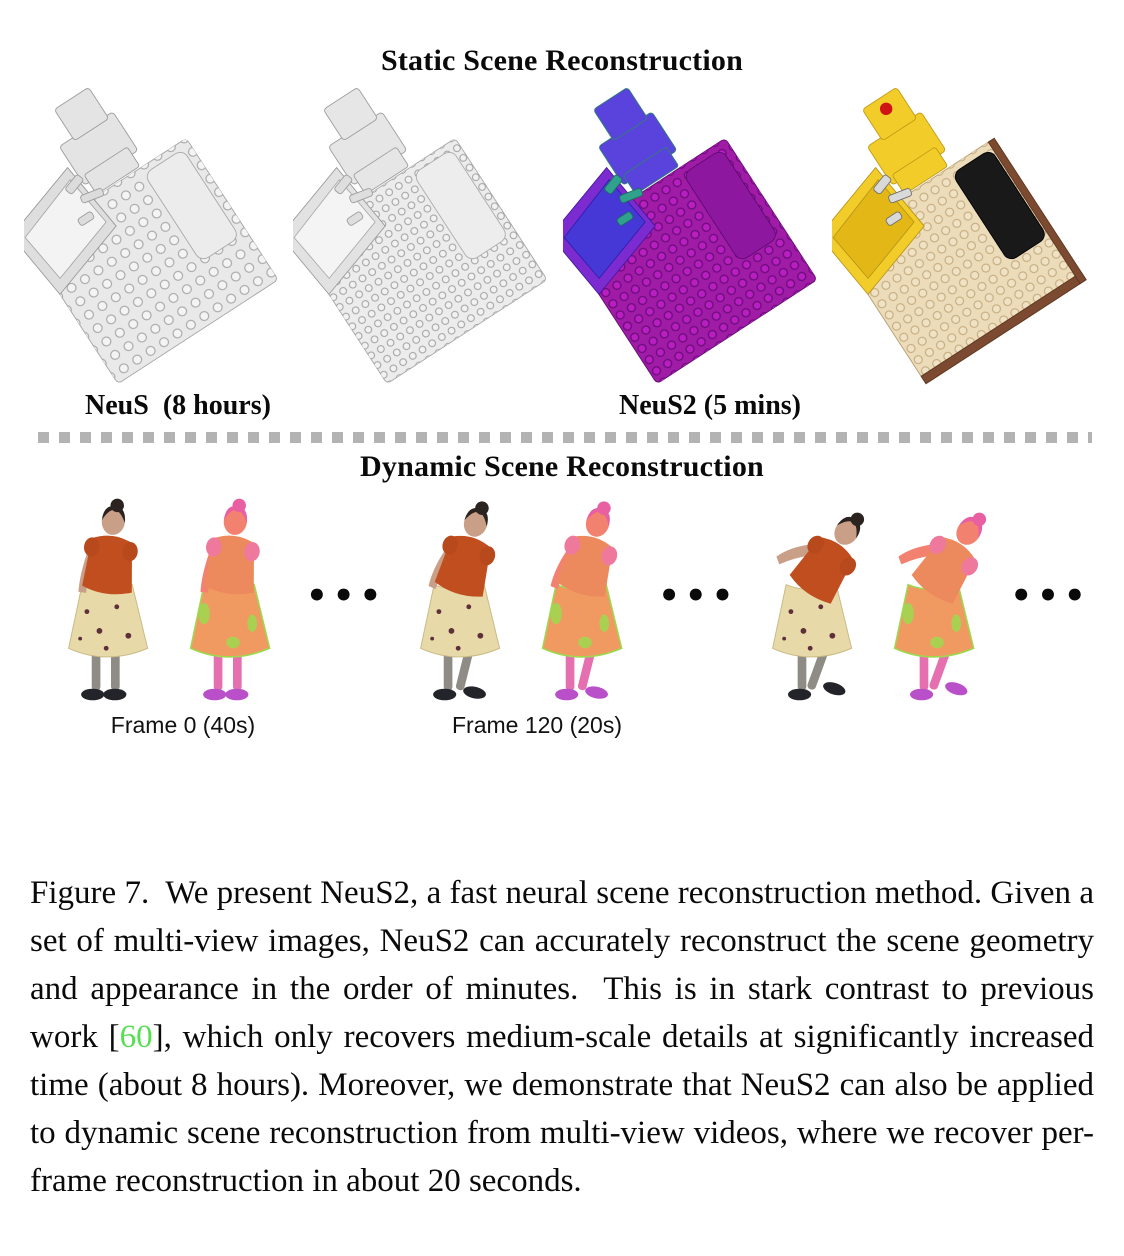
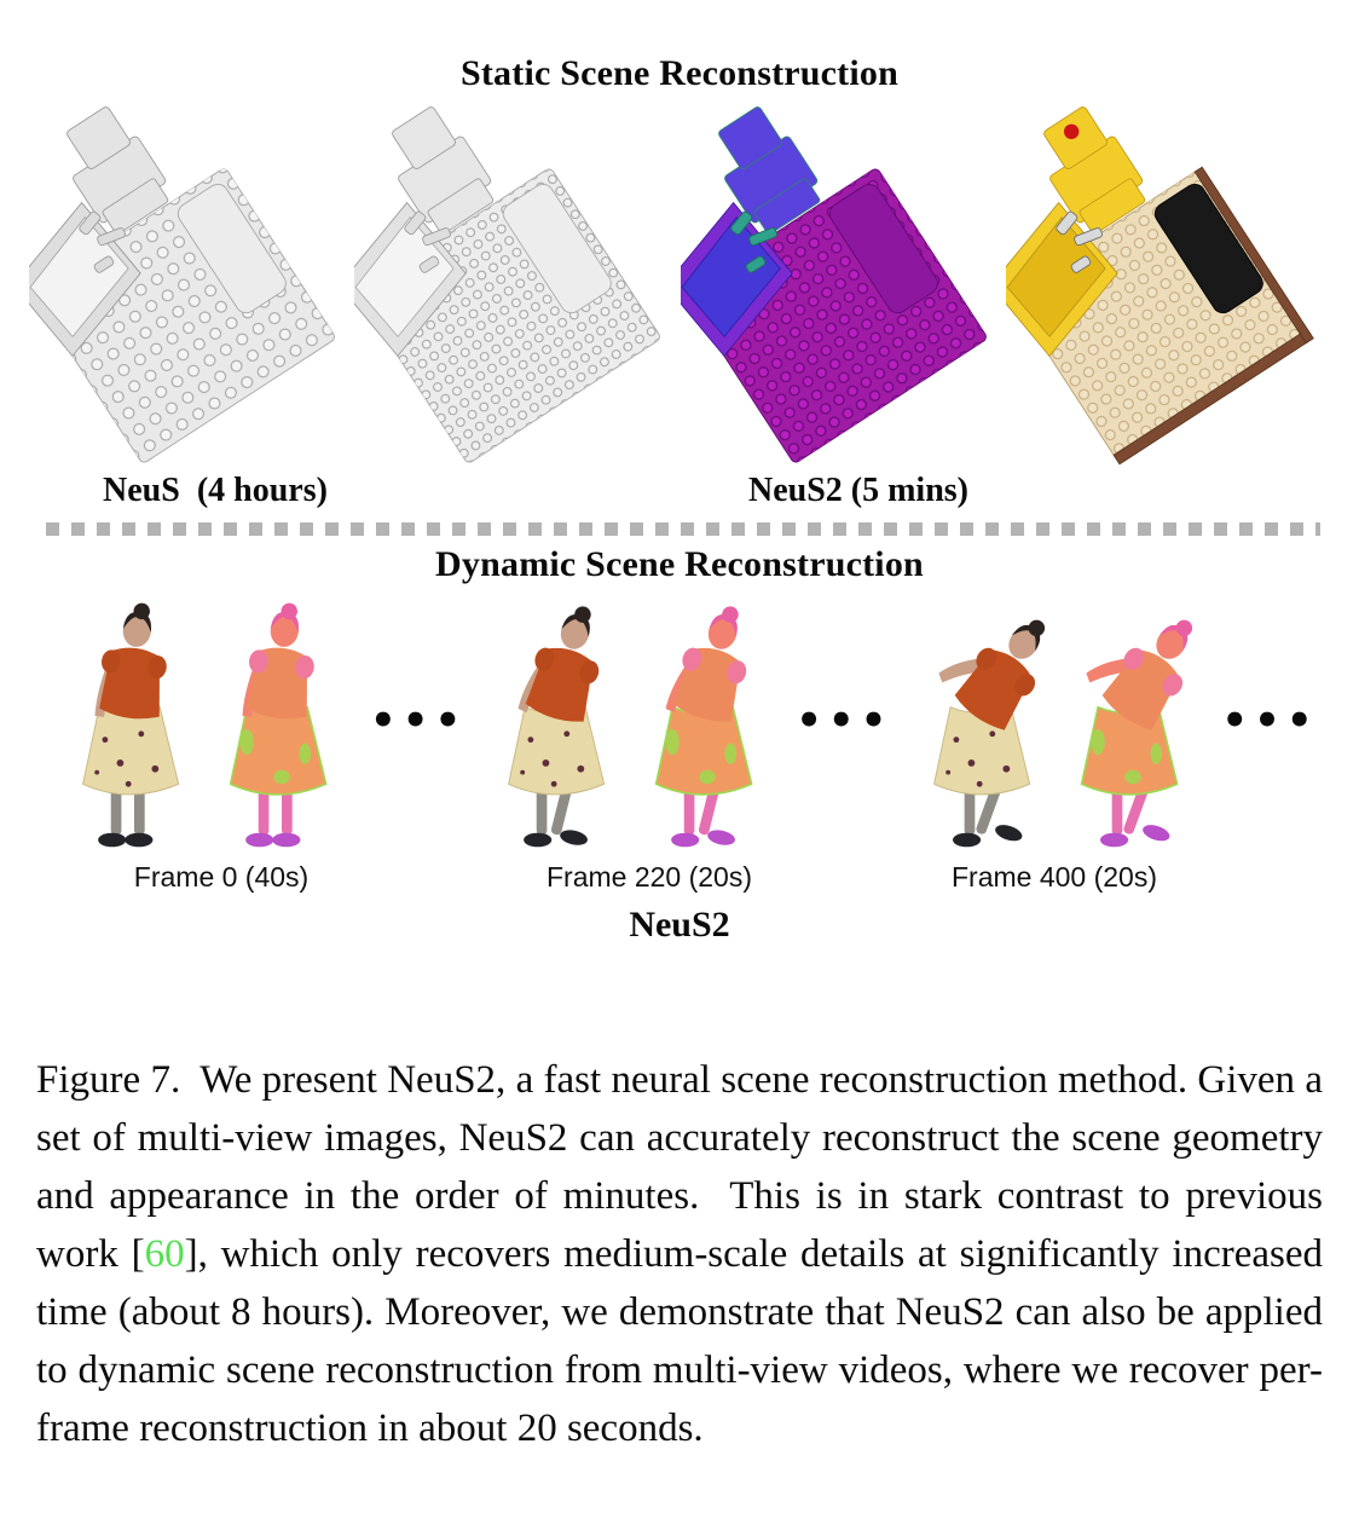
  Static Scene Reconstruction
- NeuS (8 hours)
+ NeuS (4 hours)
  NeuS2 (5 mins)
  Dynamic Scene Reconstruction
  •••
  •••
  •••
  Frame 0 (40s)
- Frame 120 (20s)
+ Frame 220 (20s)
+ Frame 400 (20s)
+ NeuS2
  Figure 7. We present NeuS2, a fast neural scene reconstruction method. Given a set of multi-view images, NeuS2 can accurately reconstruct the scene geometry and appearance in the order of minutes. This is in stark contrast to previous work [60], which only recovers medium-scale details at significantly increased time (about 8 hours). Moreover, we demonstrate that NeuS2 can also be applied to dynamic scene reconstruction from multi-view videos, where we recover per-frame reconstruction in about 20 seconds.
